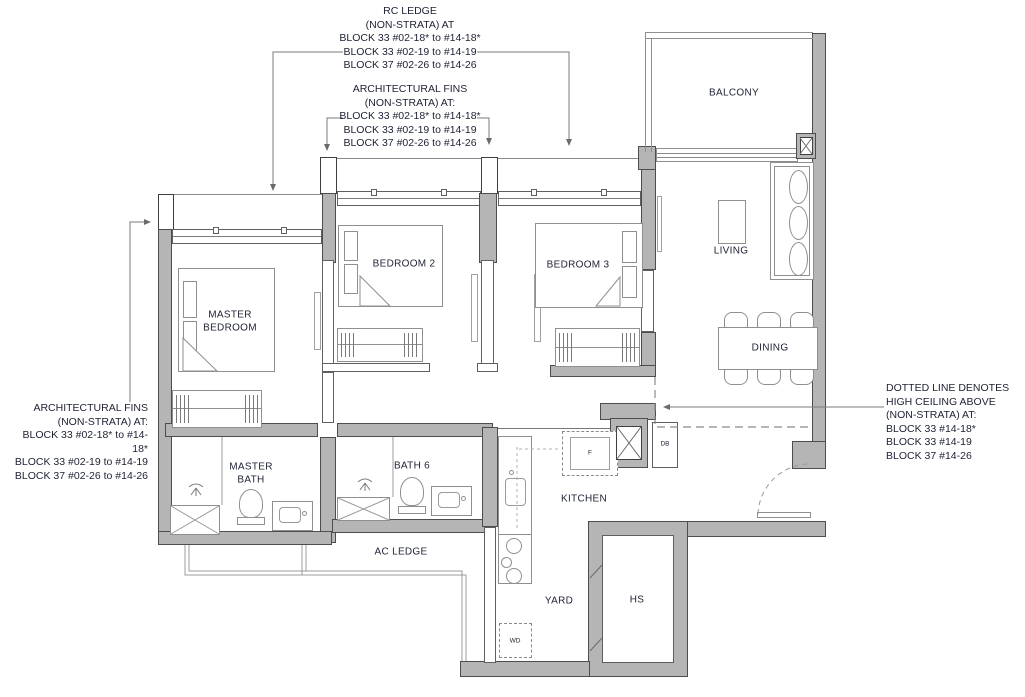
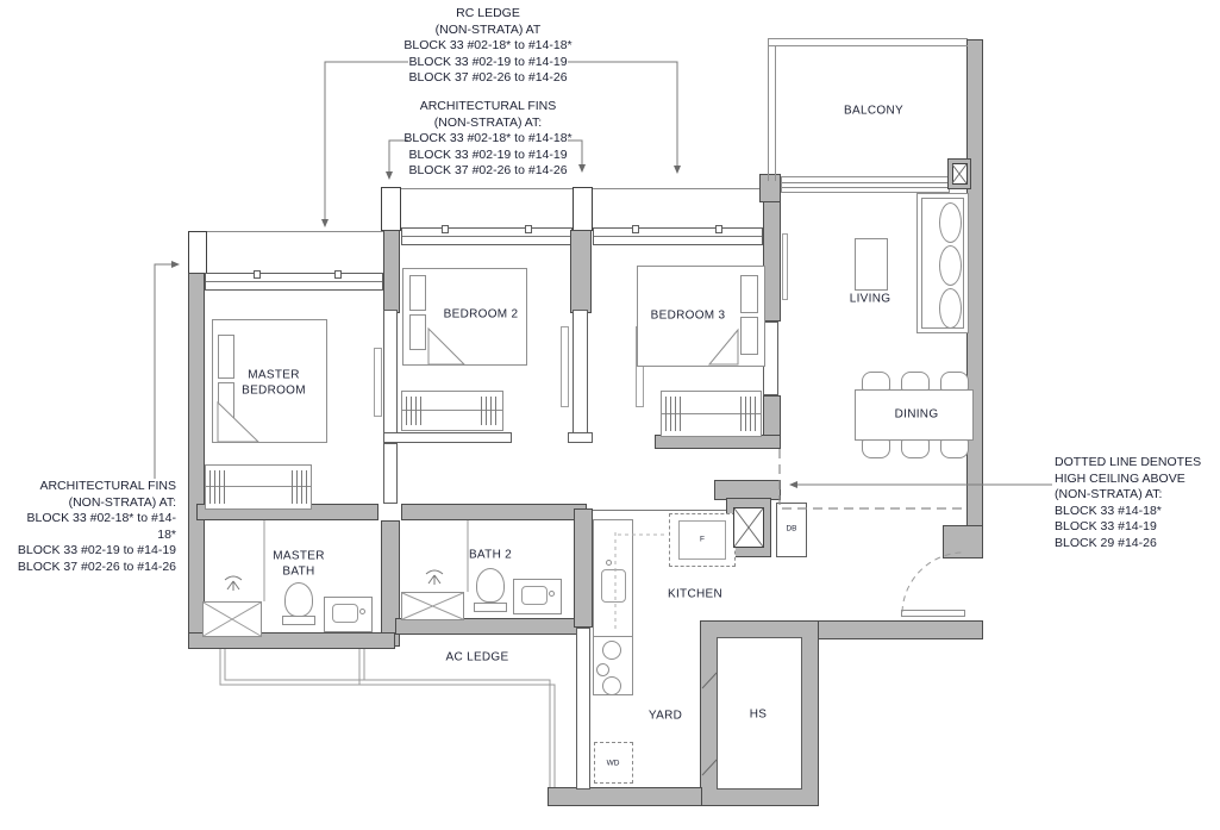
  RC LEDGE
  (NON-STRATA) AT
  BLOCK 33 #02-18* to #14-18*
  BLOCK 33 #02-19 to #14-19
  BLOCK 37 #02-26 to #14-26
  ARCHITECTURAL FINS
  (NON-STRATA) AT:
  BLOCK 33 #02-18* to #14-18*
  BLOCK 33 #02-19 to #14-19
  BLOCK 37 #02-26 to #14-26
  ARCHITECTURAL FINS
  (NON-STRATA) AT:
  BLOCK 33 #02-18* to #14-18*
  BLOCK 33 #02-19 to #14-19
  BLOCK 37 #02-26 to #14-26
  DOTTED LINE DENOTES
  HIGH CEILING ABOVE
  (NON-STRATA) AT:
  BLOCK 33 #14-18*
  BLOCK 33 #14-19
- BLOCK 37 #14-26
+ BLOCK 29 #14-26
  BALCONY
  LIVING
  DINING
  BEDROOM 2
  BEDROOM 3
  MASTER
  BEDROOM
  MASTER
  BATH
- BATH 6
+ BATH 2
  KITCHEN
  AC LEDGE
  YARD
  HS
